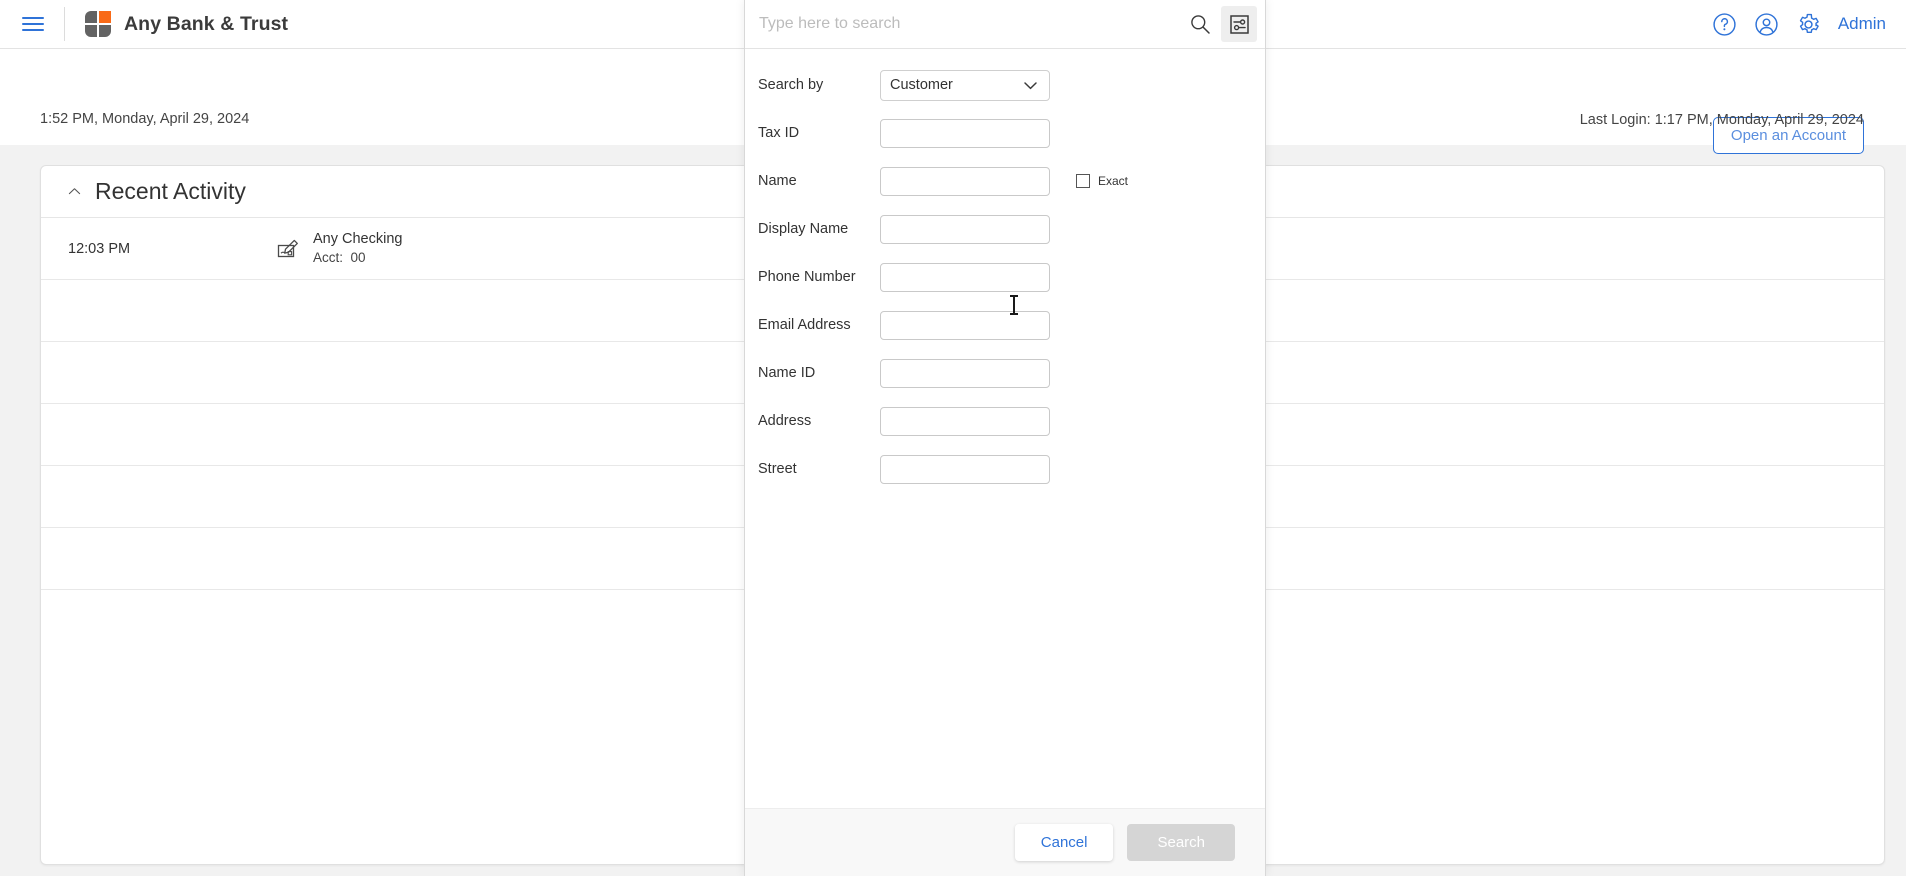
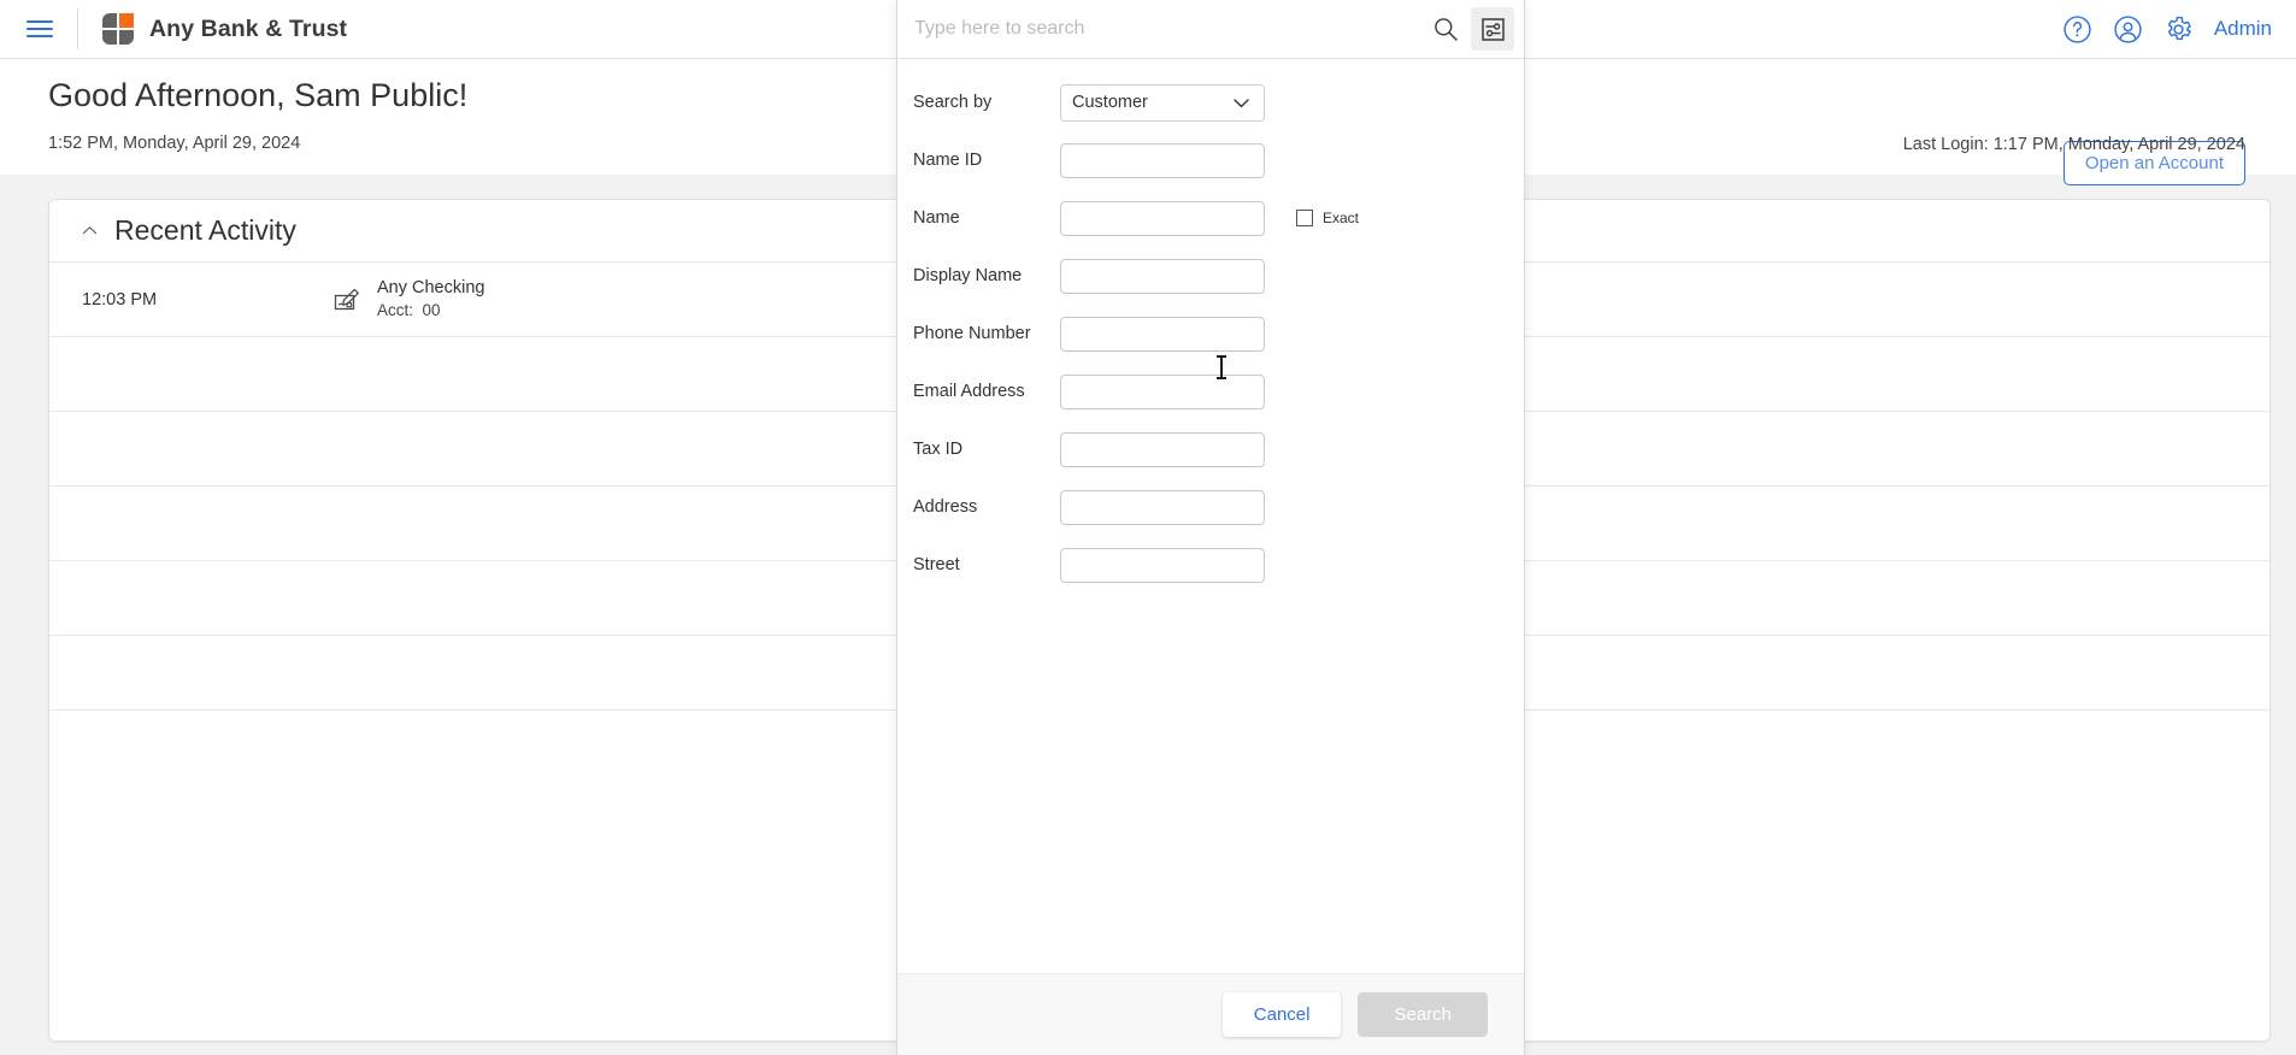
  Any Bank & Trust
  Admin
+ Good Afternoon, Sam Public!
  Open an Account
  1:52 PM, Monday, April 29, 2024
  Last Login: 1:17 PM, Monday, April 29, 2024
  Recent Activity
  12:03 PM
  Any Checking
  Acct: 00
  Type here to search
  Search by
  Customer
- Tax ID
+ Name ID
  Name
  Exact
  Display Name
  Phone Number
  Email Address
- Name ID
+ Tax ID
  Address
  Street
  Cancel
  Search
